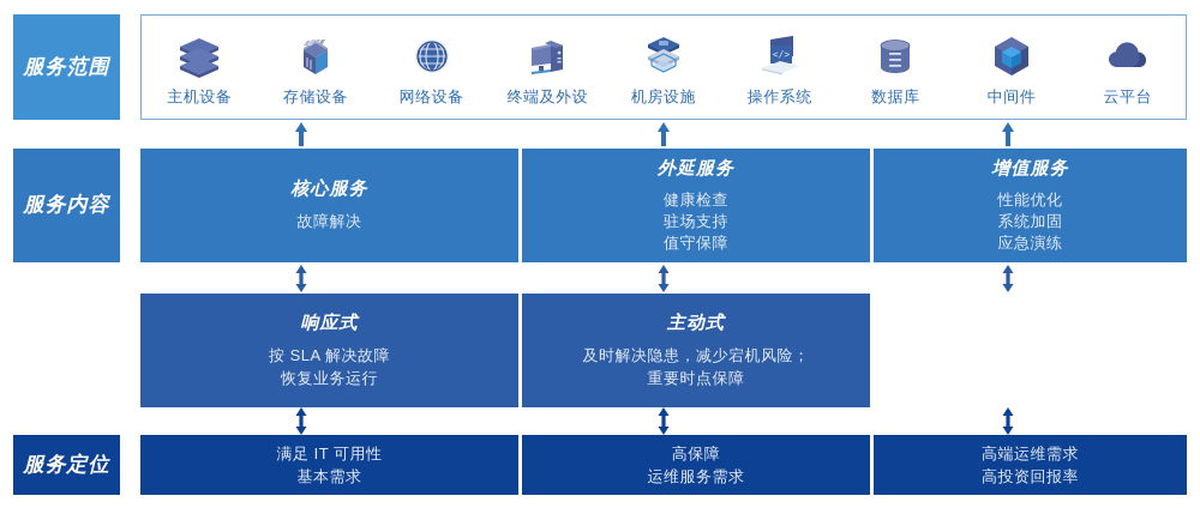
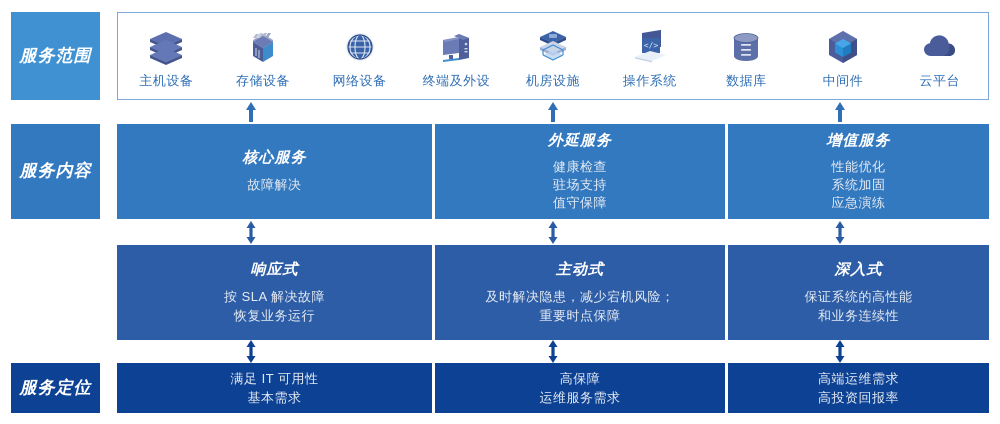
  服务范围
  服务内容
  服务定位
  主机设备
  存储设备
  网络设备
  终端及外设
  机房设施
  </>
  操作系统
  数据库
  中间件
  云平台
  核心服务
  故障解决
  外延服务
  健康检查
  驻场支持
  值守保障
  增值服务
  性能优化
  系统加固
  应急演练
  响应式
  按 SLA 解决故障
  恢复业务运行
  主动式
  及时解决隐患，减少宕机风险；
  重要时点保障
+ 深入式
+ 保证系统的高性能
+ 和业务连续性
  满足 IT 可用性
  基本需求
  高保障
  运维服务需求
  高端运维需求
  高投资回报率
